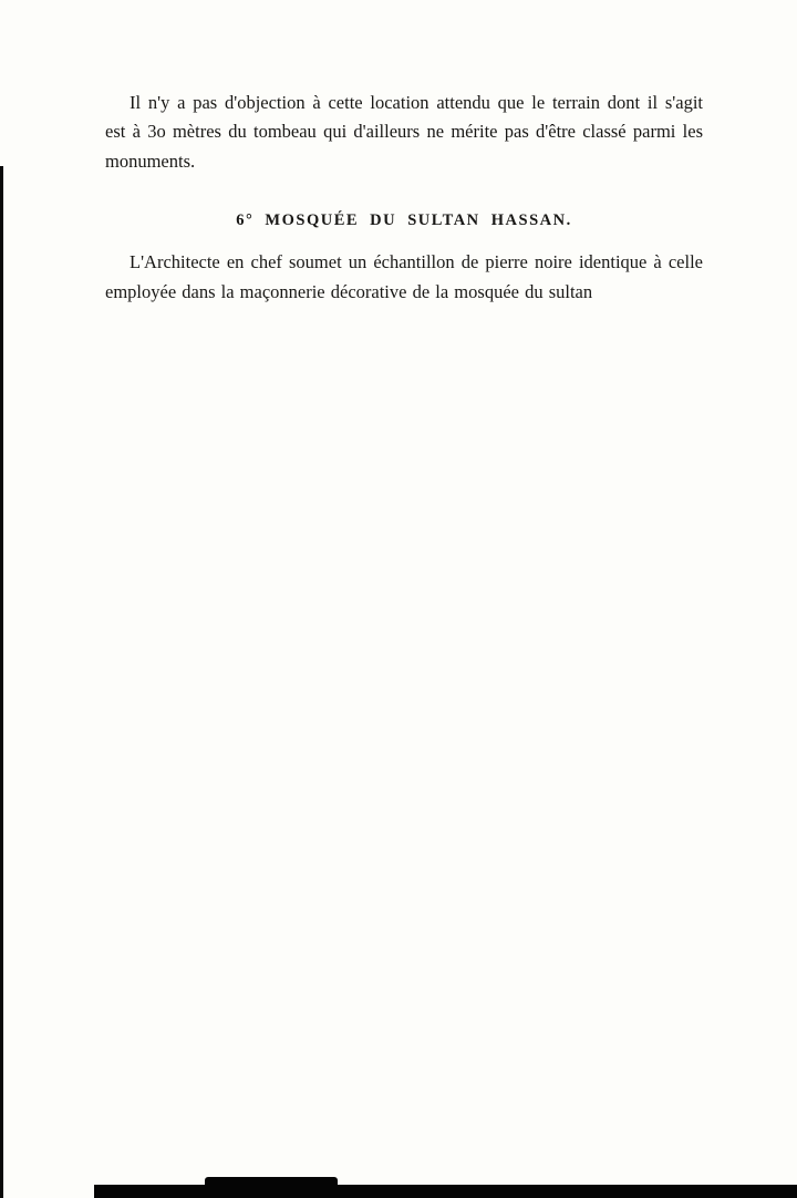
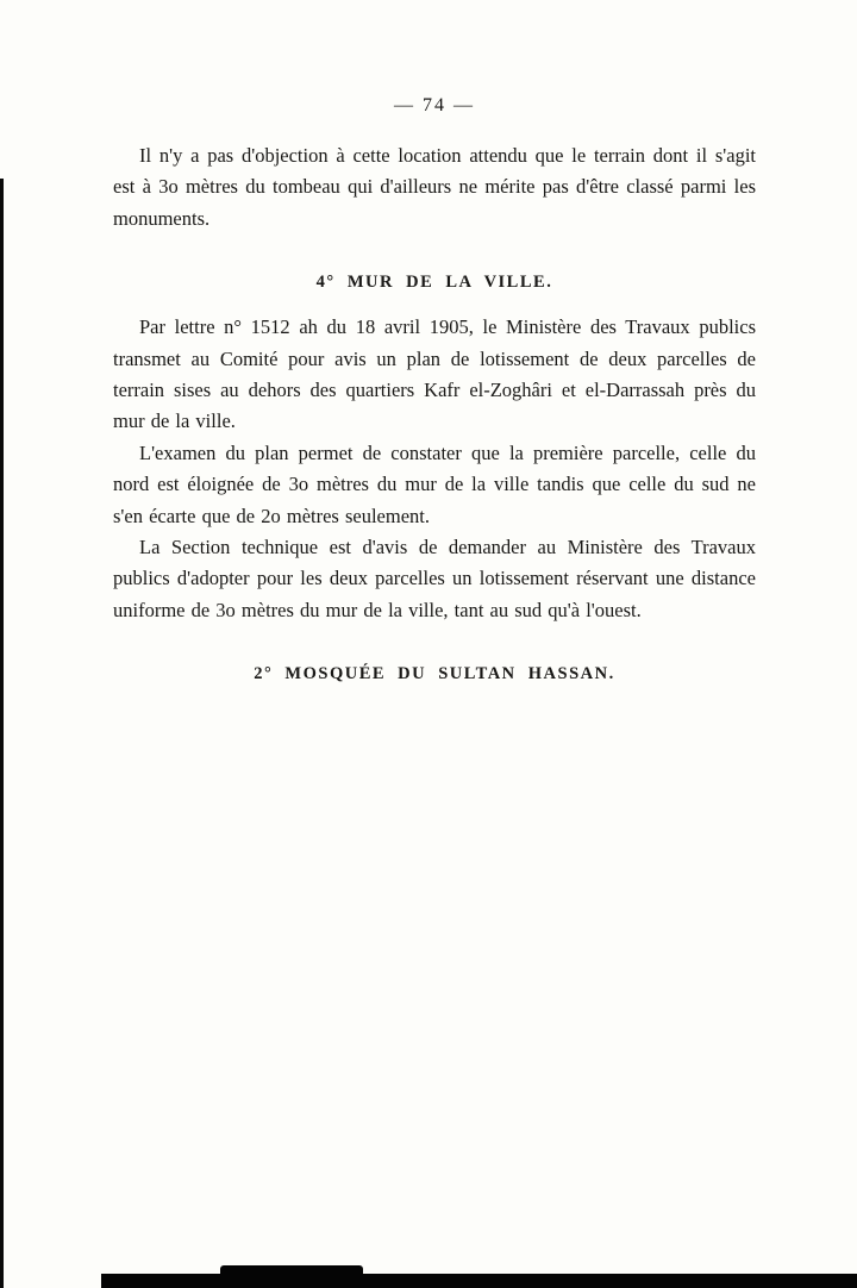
+ — 74 —
  Il n'y a pas d'objection à cette location attendu que le terrain dont il s'agit est à 3o mètres du tombeau qui d'ailleurs ne mérite pas d'être classé parmi les monuments.
+ 4° MUR DE LA VILLE.
+ Par lettre n° 1512 ah du 18 avril 1905, le Ministère des Travaux publics transmet au Comité pour avis un plan de lotissement de deux parcelles de terrain sises au dehors des quartiers Kafr el-Zoghâri et el-Darrassah près du mur de la ville.
+ L'examen du plan permet de constater que la première parcelle, celle du nord est éloignée de 3o mètres du mur de la ville tandis que celle du sud ne s'en écarte que de 2o mètres seulement.
+ La Section technique est d'avis de demander au Ministère des Travaux publics d'adopter pour les deux parcelles un lotissement réservant une distance uniforme de 3o mètres du mur de la ville, tant au sud qu'à l'ouest.
- 6° MOSQUÉE DU SULTAN HASSAN.
+ 2° MOSQUÉE DU SULTAN HASSAN.
- L'Architecte en chef soumet un échantillon de pierre noire identique à celle employée dans la maçonnerie décorative de la mosquée du sultan
